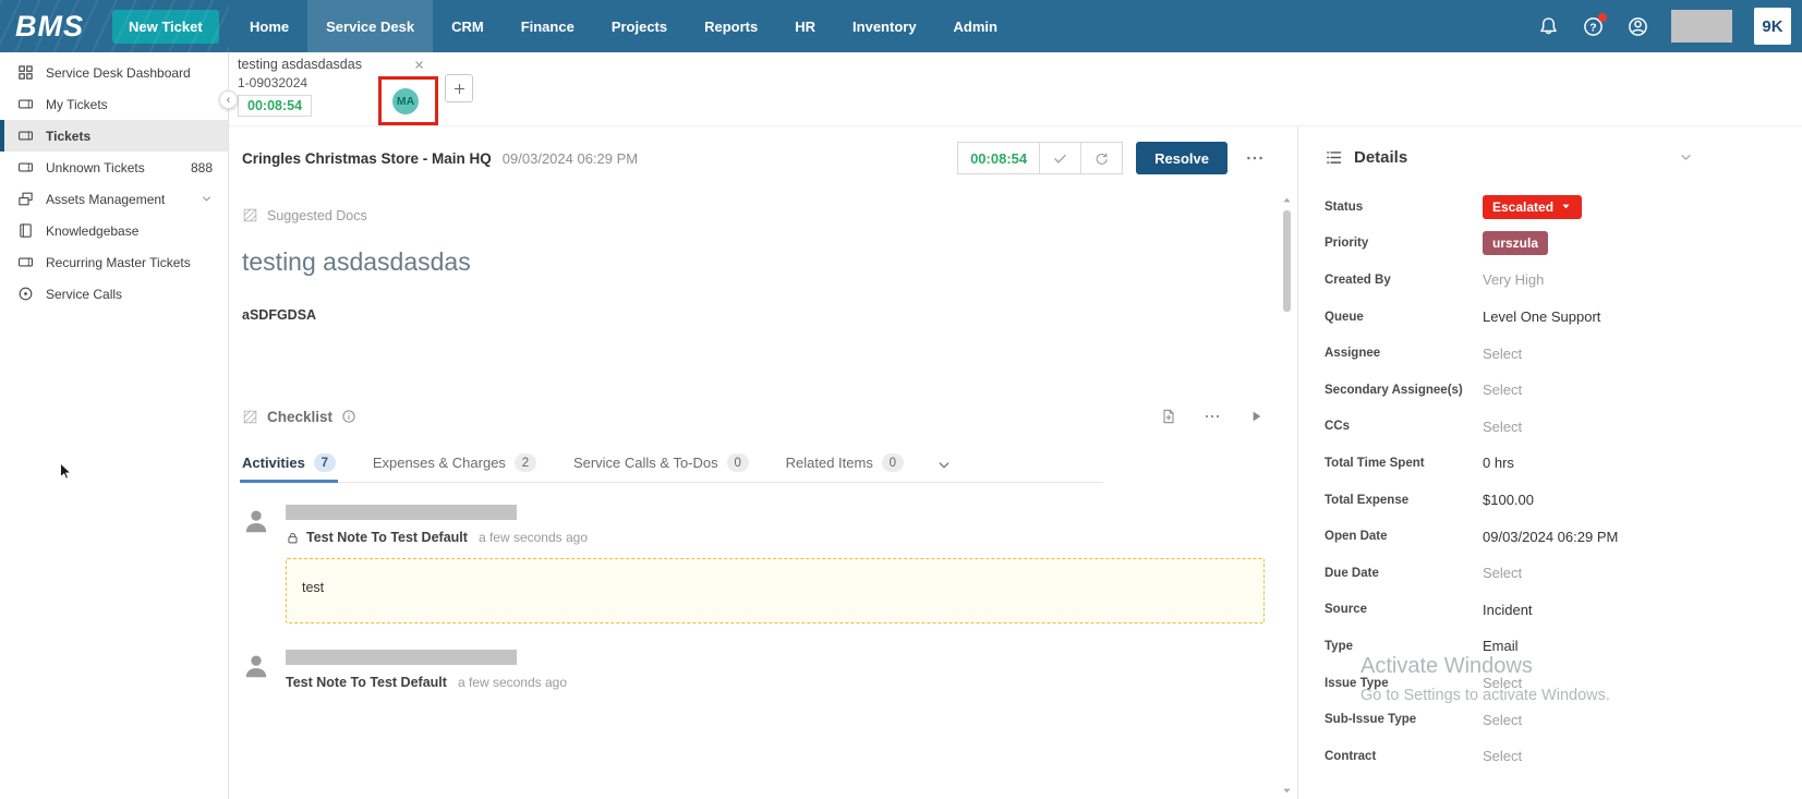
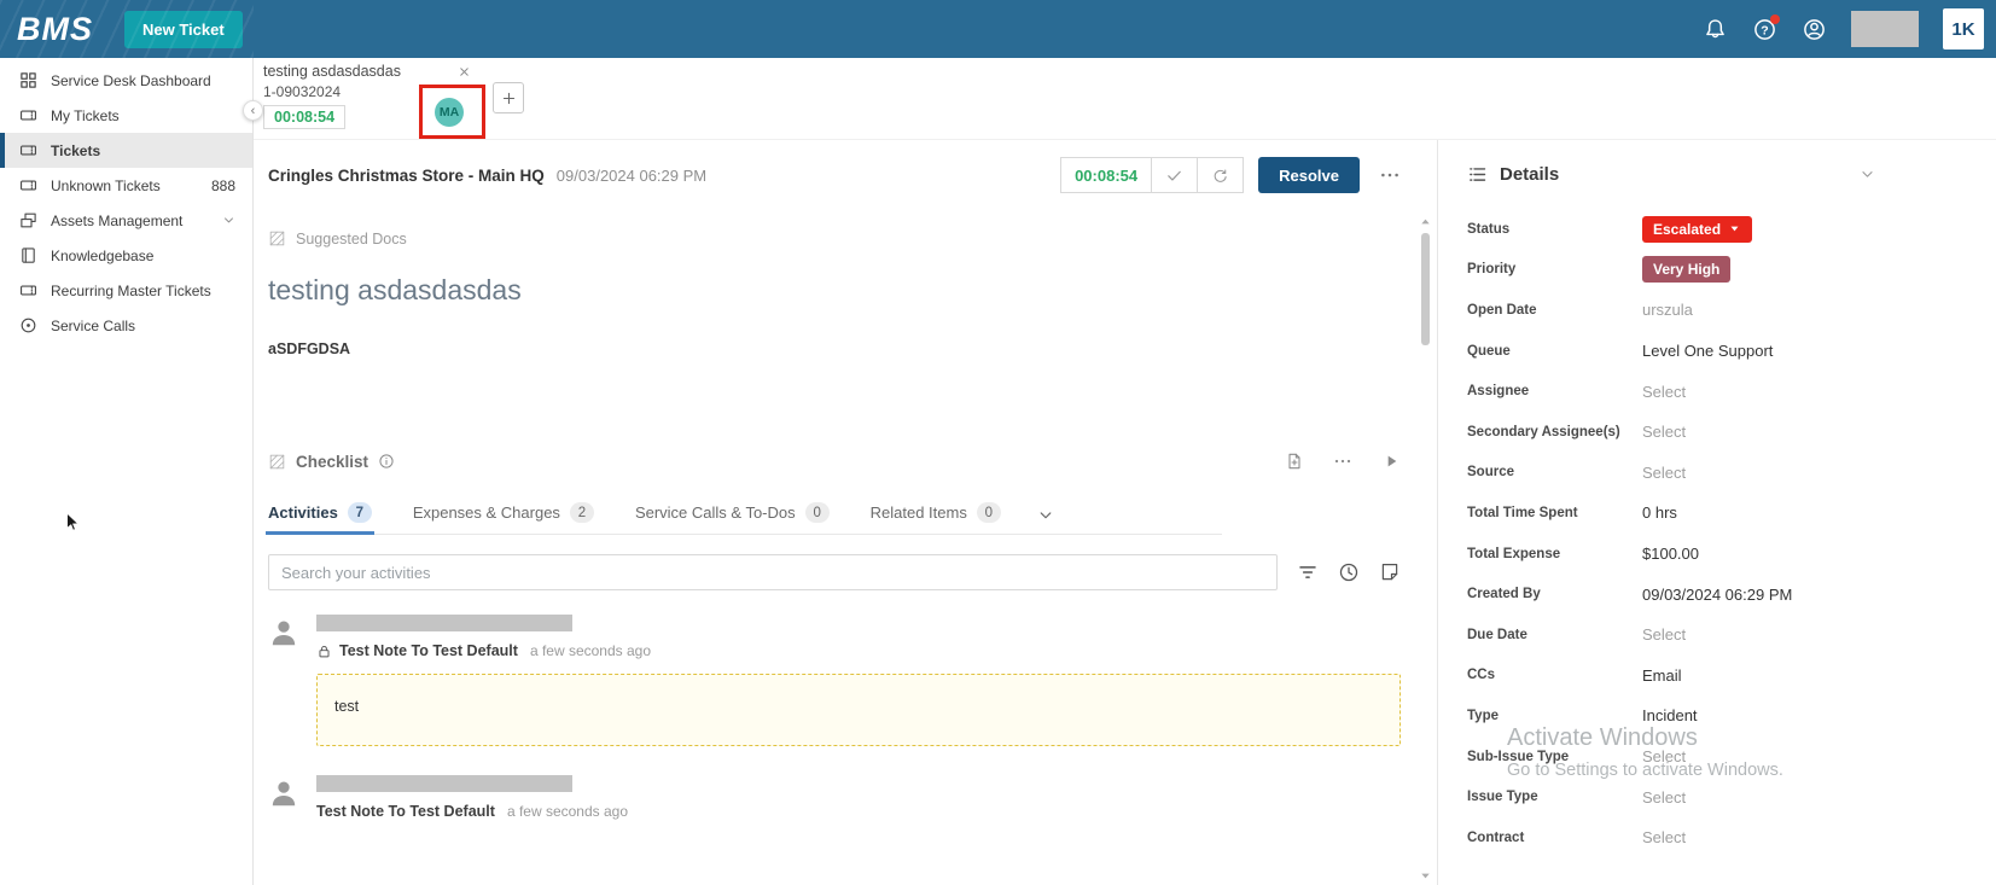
  BMS
- Home
- Service Desk
- CRM
- Finance
- Projects
- Reports
- HR
- Inventory
- Admin
  ?
- 9K
+ 1K
  Service Desk Dashboard
  My Tickets
  Tickets
  Unknown Tickets
  888
  Assets Management
  Knowledgebase
  Recurring Master Tickets
  Service Calls
  ‹
  testing asdasdasdas
  1-09032024
  00:08:54
  MA
  Cringles Christmas Store - Main HQ
  09/03/2024 06:29 PM
  00:08:54
  Resolve
  Suggested Docs
  testing asdasdasdas
  aSDFGDSA
  Checklist
  Activities
  7
  Expenses & Charges
  2
  Service Calls & To-Dos
  0
  Related Items
  0
+ Search your activities
  Test Note To Test Default
  a few seconds ago
  test
  Test Note To Test Default
  a few seconds ago
  Details
  Status
  Escalated
  Priority
- urszula
+ Very High
- Created By
+ Open Date
- Very High
+ urszula
  Queue
  Level One Support
  Assignee
  Select
  Secondary Assignee(s)
  Select
- CCs
+ Source
  Select
  Total Time Spent
  0 hrs
  Total Expense
  $100.00
- Open Date
+ Created By
  09/03/2024 06:29 PM
  Due Date
  Select
- Source
+ CCs
- Incident
+ Email
  Type
- Email
+ Incident
- Issue Type
+ Sub-Issue Type
  Select
- Sub-Issue Type
+ Issue Type
  Select
  Contract
  Select
  Activate Windows
  Go to Settings to activate Windows.
